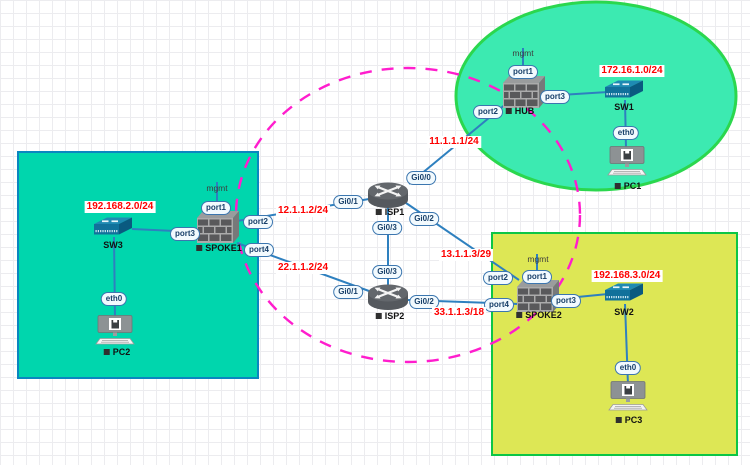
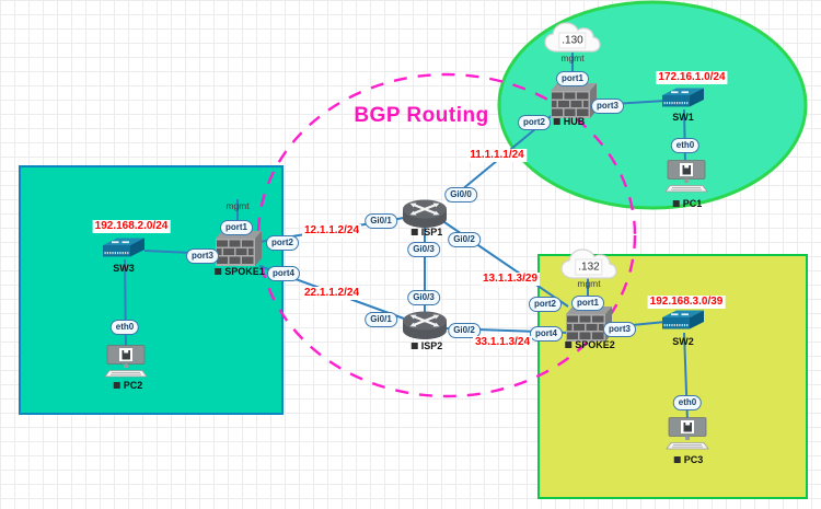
+ BGP Routing
+ .130
+ .132
  port1
  port2
  port3
  port1
  port2
  port3
  port4
  port1
  port2
  port3
  port4
  Gi0/0
  Gi0/1
  Gi0/2
  Gi0/3
  Gi0/3
  Gi0/1
  Gi0/2
  eth0
  eth0
  eth0
  172.16.1.0/24
  11.1.1.1/24
  12.1.1.2/24
  22.1.1.2/24
  13.1.1.3/29
- 33.1.1.3/18
+ 33.1.1.3/24
  192.168.2.0/24
- 192.168.3.0/24
+ 192.168.3.0/39
  HUB
  SPOKE1
  SPOKE2
  ISP1
  ISP2
  SW1
  SW3
  SW2
  PC1
  PC2
  PC3
  mgmt
  mgmt
  mgmt
